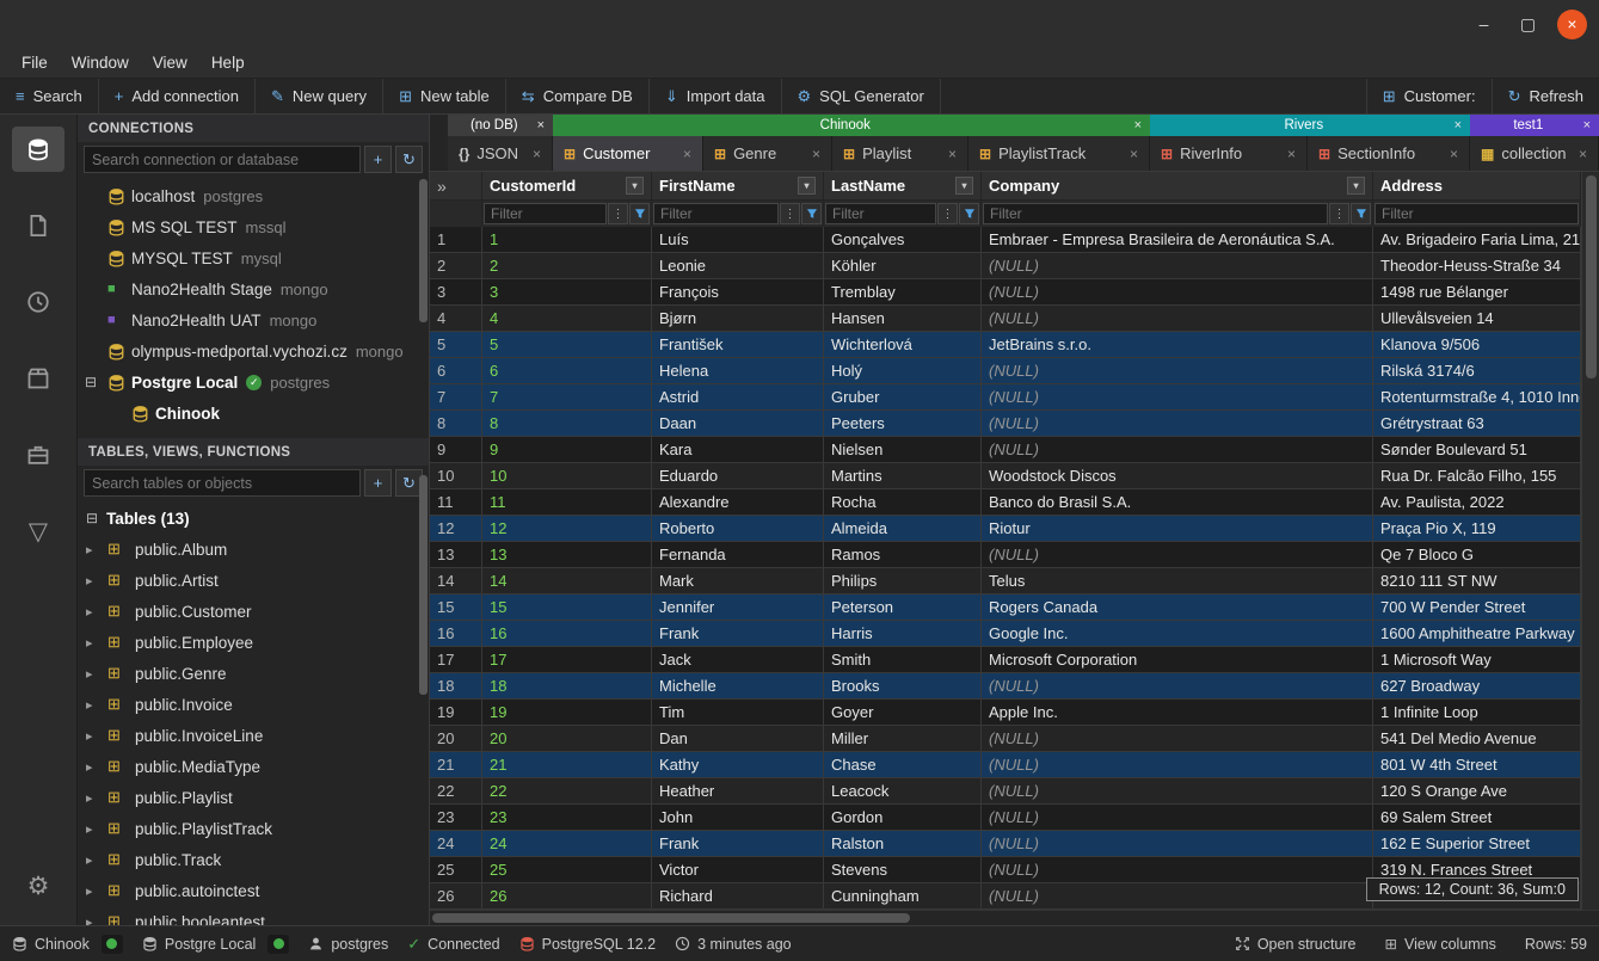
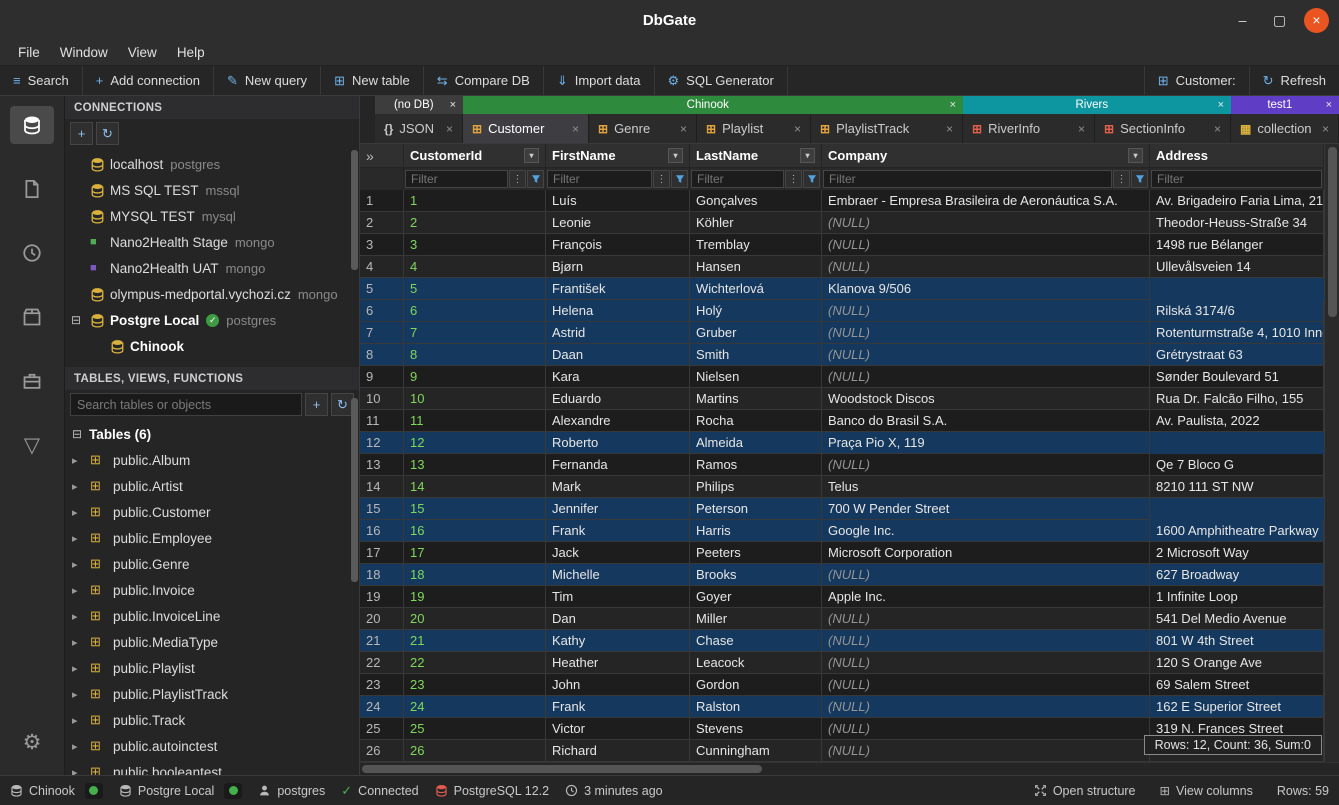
+ DbGate
  –
  ▢
  ×
  File
  Window
  View
  Help
  ≡
  Search
  +
  Add connection
  ✎
  New query
  ⊞
  New table
  ⇆
  Compare DB
  ⇓
  Import data
  ⚙
  SQL Generator
  ⊞
  Customer:
  ↻
  Refresh
  ▽
  ⚙
  CONNECTIONS
- Search connection or database
  +
  ↻
  localhost
  postgres
  MS SQL TEST
  mssql
  MYSQL TEST
  mysql
  ■
  Nano2Health Stage
  mongo
  ■
  Nano2Health UAT
  mongo
  olympus-medportal.vychozi.cz
  mongo
  ⊟
  Postgre Local
  ✓
  postgres
  Chinook
  TABLES, VIEWS, FUNCTIONS
  Search tables or objects
  +
  ↻
  ⊟
- Tables (13)
+ Tables (6)
  ▸
  ⊞
  public.Album
  ▸
  ⊞
  public.Artist
  ▸
  ⊞
  public.Customer
  ▸
  ⊞
  public.Employee
  ▸
  ⊞
  public.Genre
  ▸
  ⊞
  public.Invoice
  ▸
  ⊞
  public.InvoiceLine
  ▸
  ⊞
  public.MediaType
  ▸
  ⊞
  public.Playlist
  ▸
  ⊞
  public.PlaylistTrack
  ▸
  ⊞
  public.Track
  ▸
  ⊞
  public.autoinctest
  ▸
  ⊞
  public.booleantest
  (no DB)
  ×
  Chinook
  ×
  Rivers
  ×
  test1
  ×
  {}
  JSON
  ×
  ⊞
  Customer
  ×
  ⊞
  Genre
  ×
  ⊞
  Playlist
  ×
  ⊞
  PlaylistTrack
  ×
  ⊞
  RiverInfo
  ×
  ⊞
  SectionInfo
  ×
  ▦
  collection
  ×
  »
  CustomerId
  ▾
  FirstName
  ▾
  LastName
  ▾
  Company
  ▾
  Address
  Filter
  ⋮
  Filter
  ⋮
  Filter
  ⋮
  Filter
  ⋮
  Filter
  1
  1
  Luís
  Gonçalves
  Embraer - Empresa Brasileira de Aeronáutica S.A.
  Av. Brigadeiro Faria Lima, 21
  2
  2
  Leonie
  Köhler
  (NULL)
  Theodor-Heuss-Straße 34
  3
  3
  François
  Tremblay
  (NULL)
  1498 rue Bélanger
  4
  4
  Bjørn
  Hansen
  (NULL)
  Ullevålsveien 14
  5
  5
  František
  Wichterlová
- JetBrains s.r.o.
  Klanova 9/506
  6
  6
  Helena
  Holý
  (NULL)
  Rilská 3174/6
  7
  7
  Astrid
  Gruber
  (NULL)
  Rotenturmstraße 4, 1010 Inn
  8
  8
  Daan
- Peeters
+ Smith
  (NULL)
  Grétrystraat 63
  9
  9
  Kara
  Nielsen
  (NULL)
  Sønder Boulevard 51
  10
  10
  Eduardo
  Martins
  Woodstock Discos
  Rua Dr. Falcão Filho, 155
  11
  11
  Alexandre
  Rocha
  Banco do Brasil S.A.
  Av. Paulista, 2022
  12
  12
  Roberto
  Almeida
- Riotur
  Praça Pio X, 119
  13
  13
  Fernanda
  Ramos
  (NULL)
  Qe 7 Bloco G
  14
  14
  Mark
  Philips
  Telus
  8210 111 ST NW
  15
  15
  Jennifer
  Peterson
- Rogers Canada
  700 W Pender Street
  16
  16
  Frank
  Harris
  Google Inc.
  1600 Amphitheatre Parkway
  17
  17
  Jack
- Smith
+ Peeters
  Microsoft Corporation
- 1 Microsoft Way
+ 2 Microsoft Way
  18
  18
  Michelle
  Brooks
  (NULL)
  627 Broadway
  19
  19
  Tim
  Goyer
  Apple Inc.
  1 Infinite Loop
  20
  20
  Dan
  Miller
  (NULL)
  541 Del Medio Avenue
  21
  21
  Kathy
  Chase
  (NULL)
  801 W 4th Street
  22
  22
  Heather
  Leacock
  (NULL)
  120 S Orange Ave
  23
  23
  John
  Gordon
  (NULL)
  69 Salem Street
  24
  24
  Frank
  Ralston
  (NULL)
  162 E Superior Street
  25
  25
  Victor
  Stevens
  (NULL)
  319 N. Frances Street
  26
  26
  Richard
  Cunningham
  (NULL)
  Rows: 12, Count: 36, Sum:0
  Chinook
  Postgre Local
  postgres
  ✓
  Connected
  PostgreSQL 12.2
  3 minutes ago
  Open structure
  ⊞
  View columns
  Rows: 59
